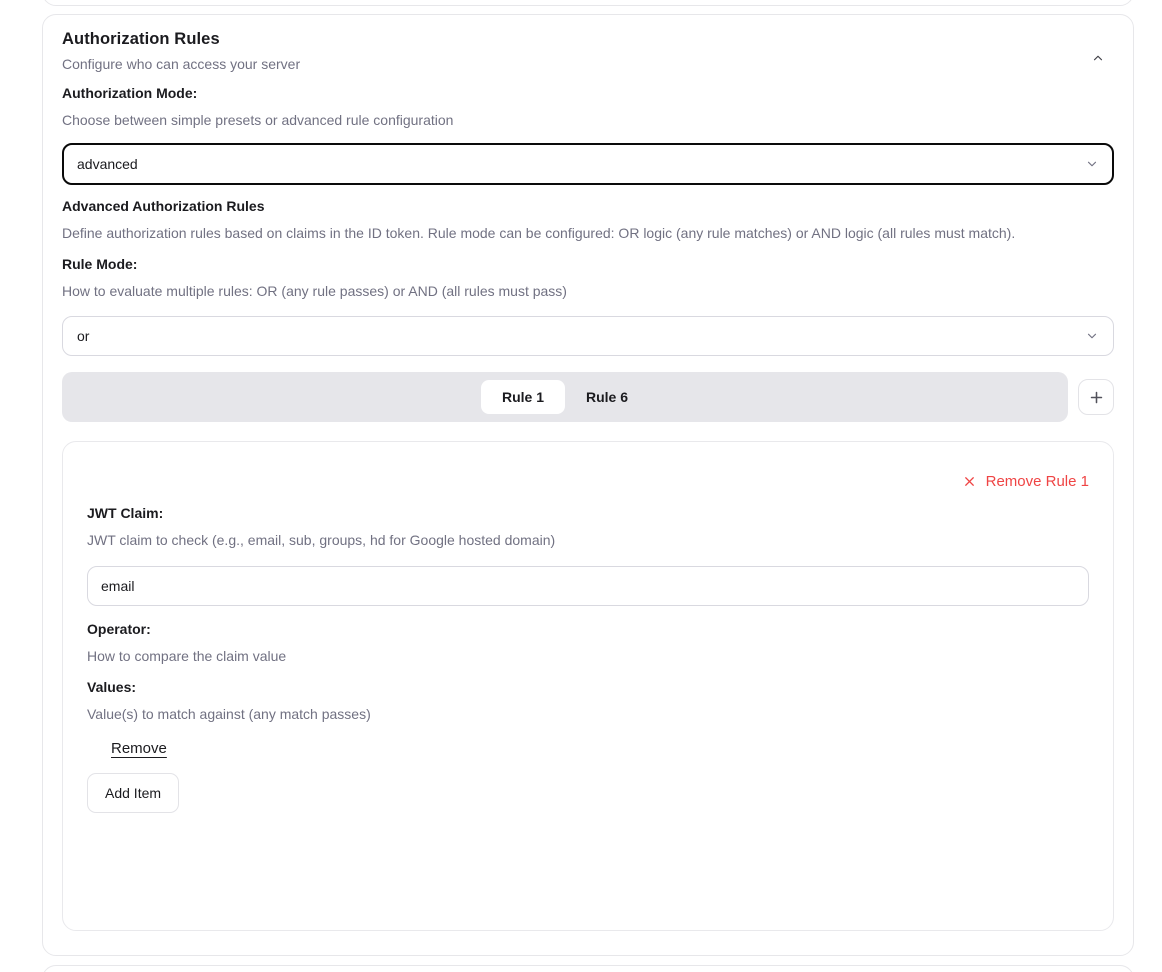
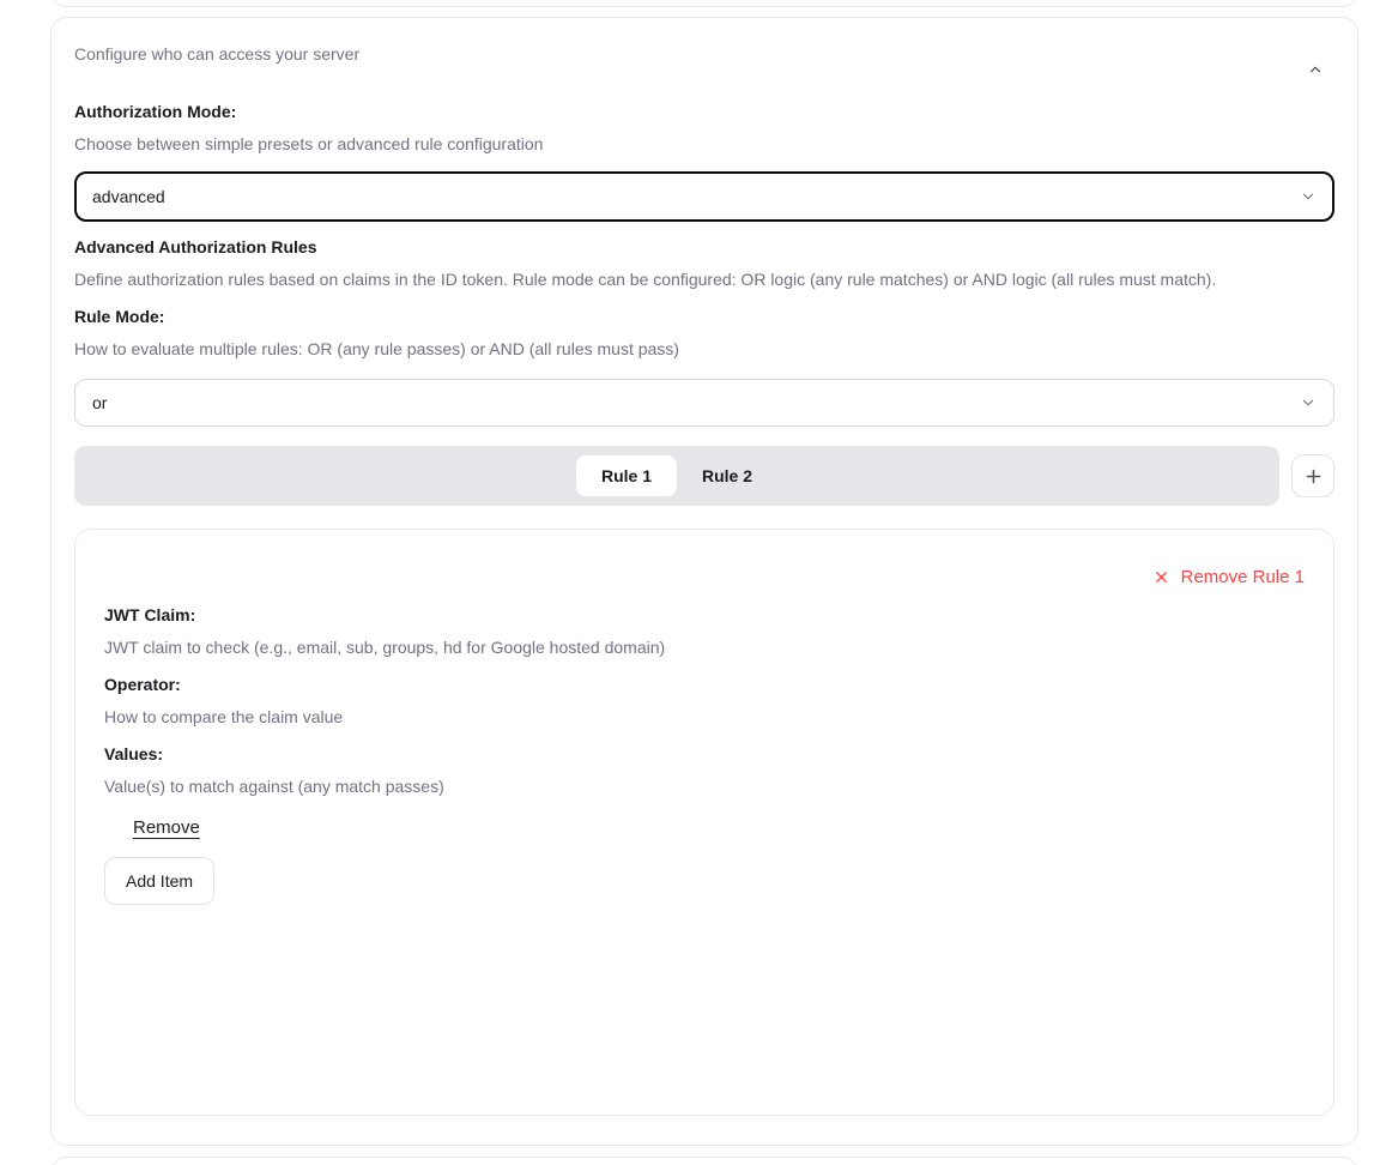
- Authorization Rules
  Configure who can access your server
  Authorization Mode:
  Choose between simple presets or advanced rule configuration
  advanced
  Advanced Authorization Rules
  Define authorization rules based on claims in the ID token. Rule mode can be configured: OR logic (any rule matches) or AND logic (all rules must match).
  Rule Mode:
  How to evaluate multiple rules: OR (any rule passes) or AND (all rules must pass)
  or
  Rule 1
- Rule 6
+ Rule 2
  Remove Rule 1
  JWT Claim:
  JWT claim to check (e.g., email, sub, groups, hd for Google hosted domain)
- email
  Operator:
  How to compare the claim value
  Values:
  Value(s) to match against (any match passes)
  Remove
  Add Item
